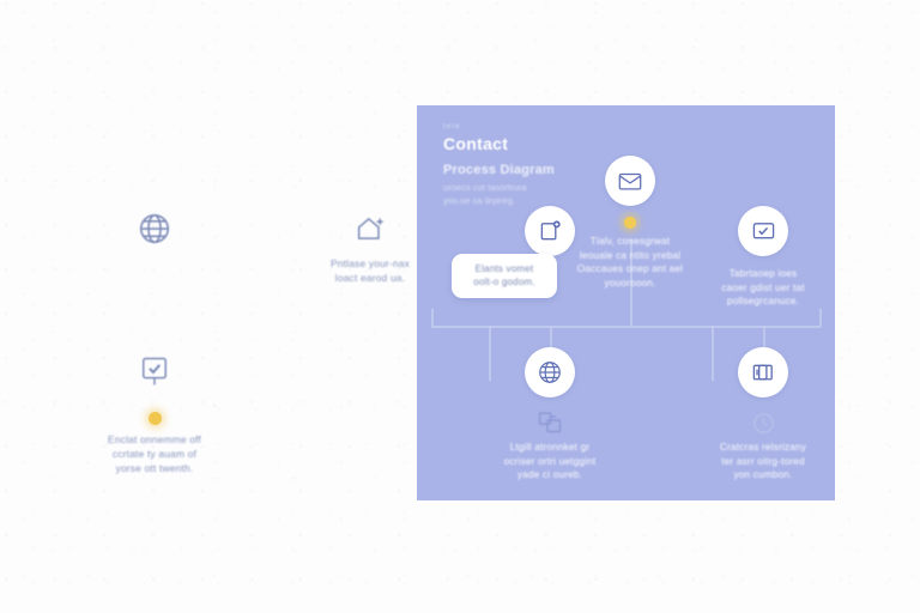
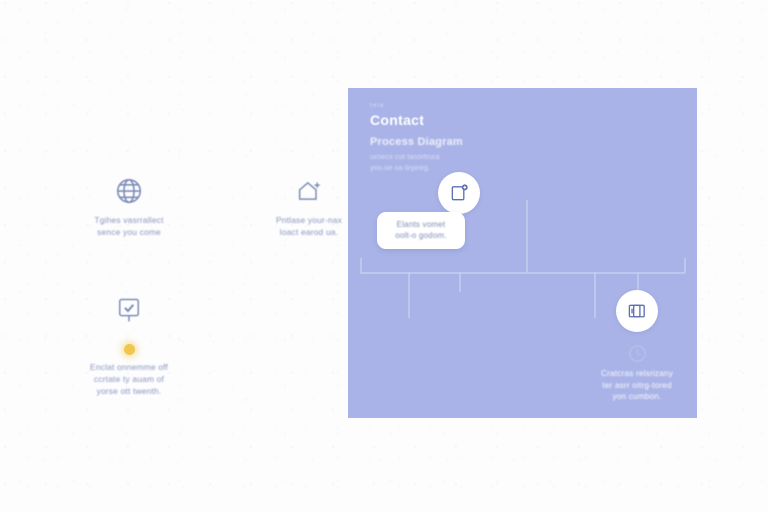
+ Tgihes vasrrallect
+ sence you come
  Pntlase your-nax
  loact earod ua.
  Enclat onnemme off
  ccrtate ty auam of
  yorse ott twenth.
  Contact
  Process Diagram
  yos.oe ca tirpireg.
  Elants vomet
  oolt-o godom.
- Tlalv, conesgrwat
- leouale ca ntito yrebal
- Oaccaues onep ant ael
- youorooon.
- Tabrtaoep ioes
- caoer gdist uer tat
- pollsegrcanuce.
- Ltgill atronnket gr
- ocriser ortri uetggint
- yade ci oureb.
  Cratcras relsrizany
  ter asrr oitrg-tored
  yon cumbon.
